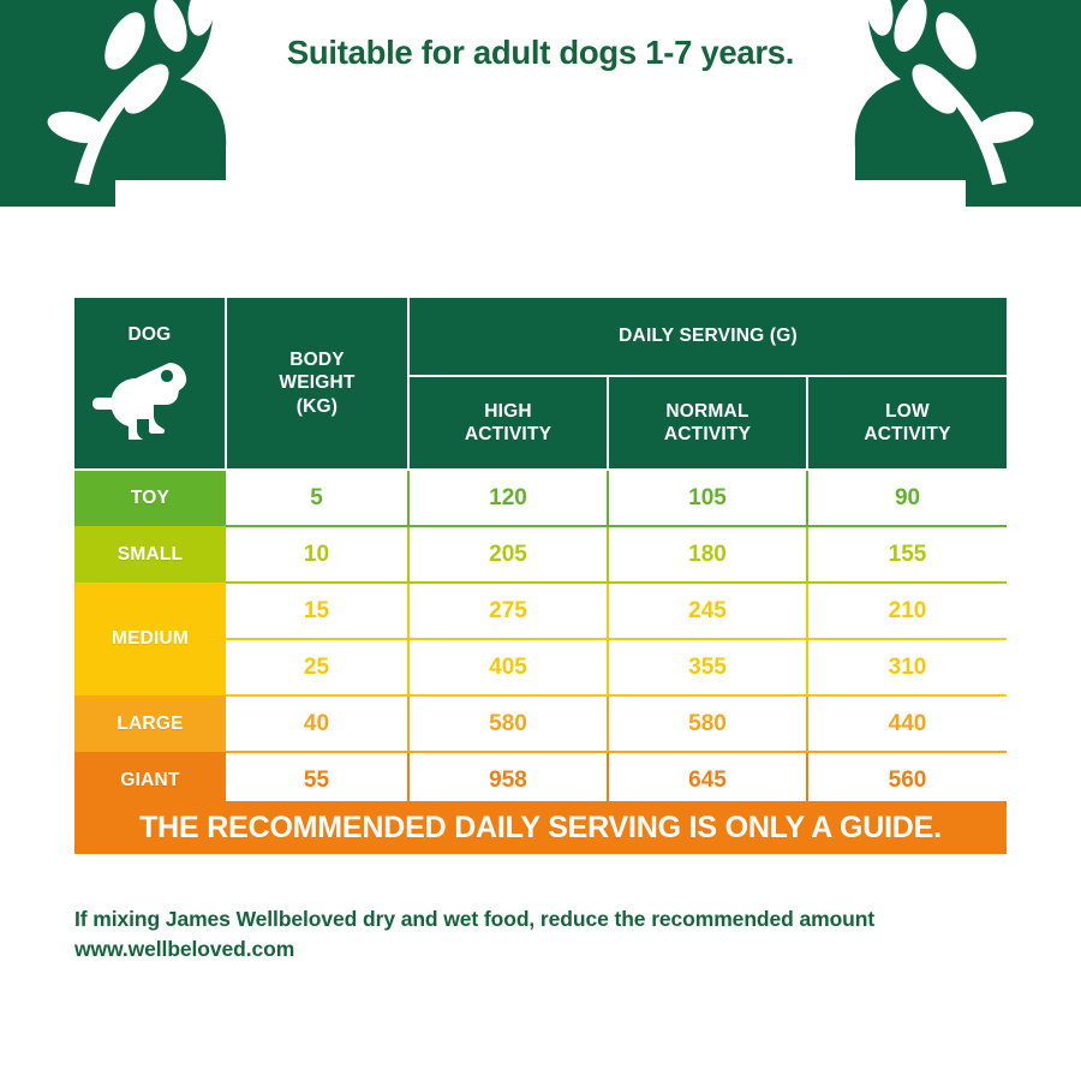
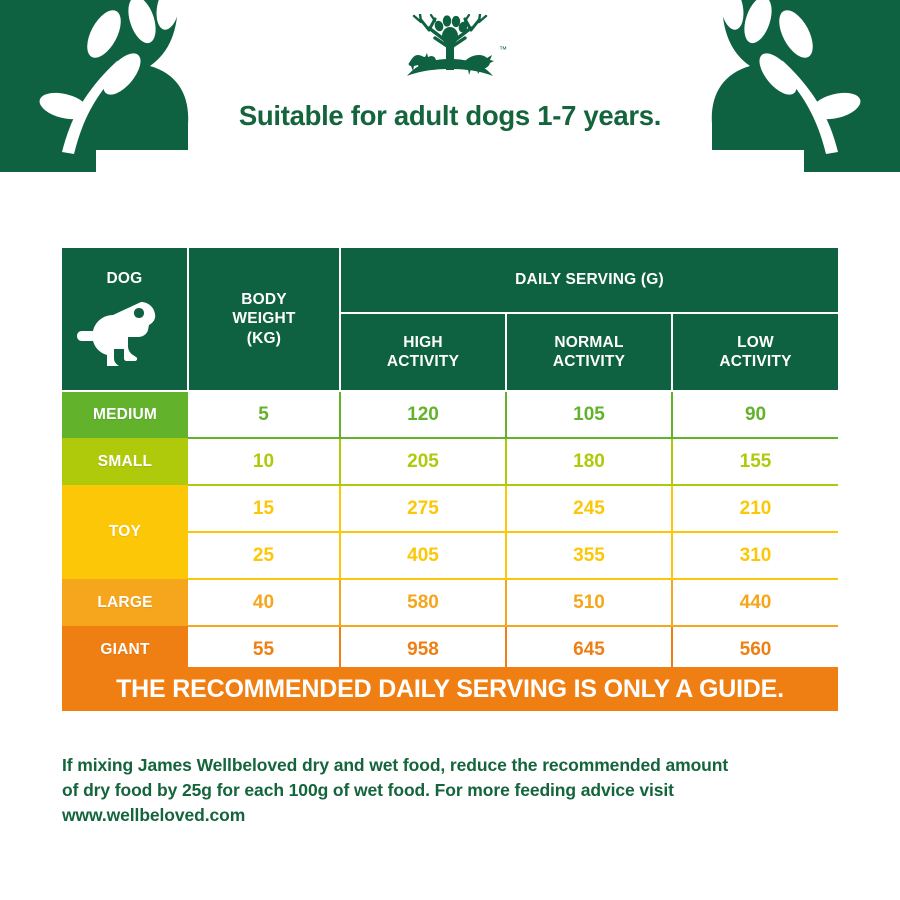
+ ™
  Suitable for adult dogs 1-7 years.
  DOG	BODY WEIGHT (KG)	DAILY SERVING (G)
  HIGH ACTIVITY	NORMAL ACTIVITY	LOW ACTIVITY
- TOY	5	120	105	90
+ MEDIUM	5	120	105	90
  SMALL	10	205	180	155
- MEDIUM	15	275	245	210
+ TOY	15	275	245	210
  25	405	355	310
- LARGE	40	580	580	440
+ LARGE	40	580	510	440
  GIANT	55	958	645	560
  THE RECOMMENDED DAILY SERVING IS ONLY A GUIDE.
  If mixing James Wellbeloved dry and wet food, reduce the recommended amount
+ of dry food by 25g for each 100g of wet food. For more feeding advice visit
  www.wellbeloved.com
